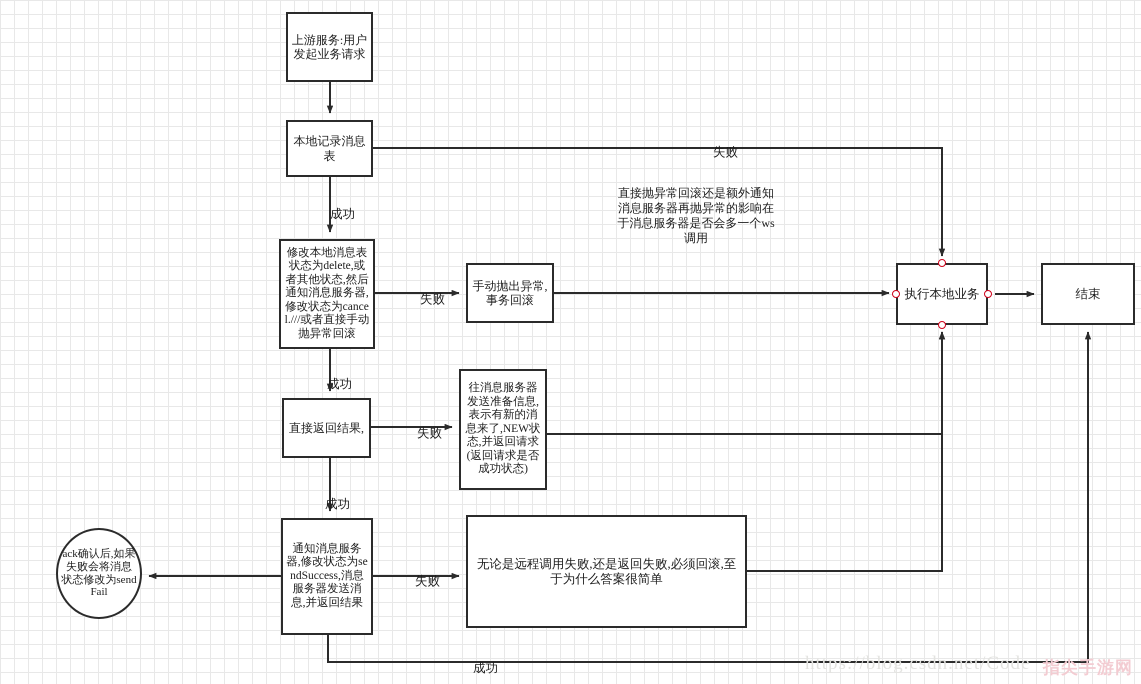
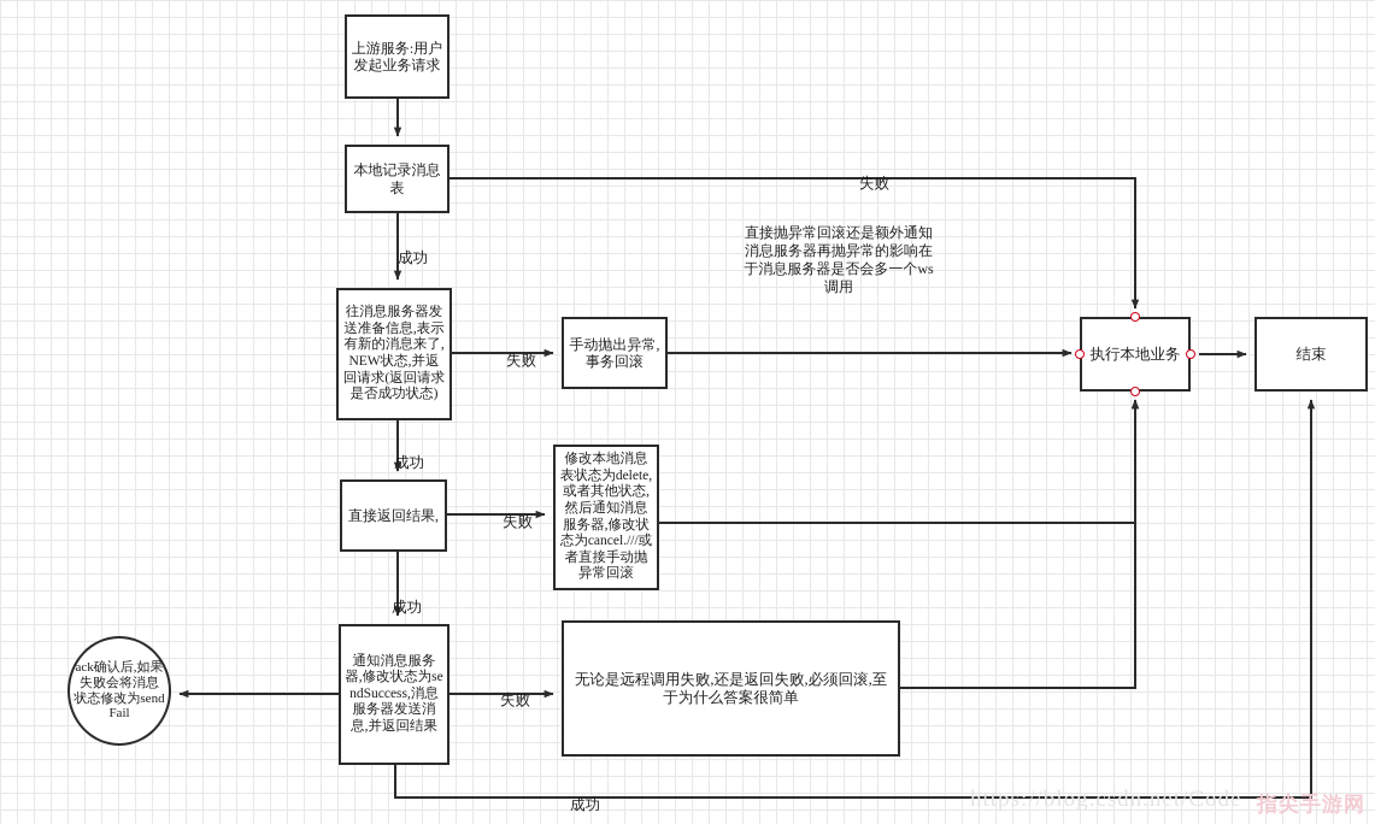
  上游服务:用户发起业务请求
  本地记录消息表
- 修改本地消息表状态为delete,或者其他状态,然后通知消息服务器,修改状态为cancel.///或者直接手动抛异常回滚
+ 往消息服务器发送准备信息,表示有新的消息来了,NEW状态,并返回请求(返回请求是否成功状态)
  手动抛出异常,事务回滚
  直接返回结果,
- 往消息服务器发送准备信息,表示有新的消息来了,NEW状态,并返回请求(返回请求是否成功状态)
+ 修改本地消息表状态为delete,或者其他状态,然后通知消息服务器,修改状态为cancel.///或者直接手动抛异常回滚
  通知消息服务器,修改状态为sendSuccess,消息服务器发送消息,并返回结果
  ack确认后,如果失败会将消息状态修改为sendFail
  无论是远程调用失败,还是返回失败,必须回滚,至于为什么答案很简单
  执行本地业务
  结束
  直接抛异常回滚还是额外通知消息服务器再抛异常的影响在于消息服务器是否会多一个ws调用
  成功
  失败
  失败
  成功
  失败
  成功
  失败
  成功
  https://blog.csdn.net/Code
  指尖手游网
